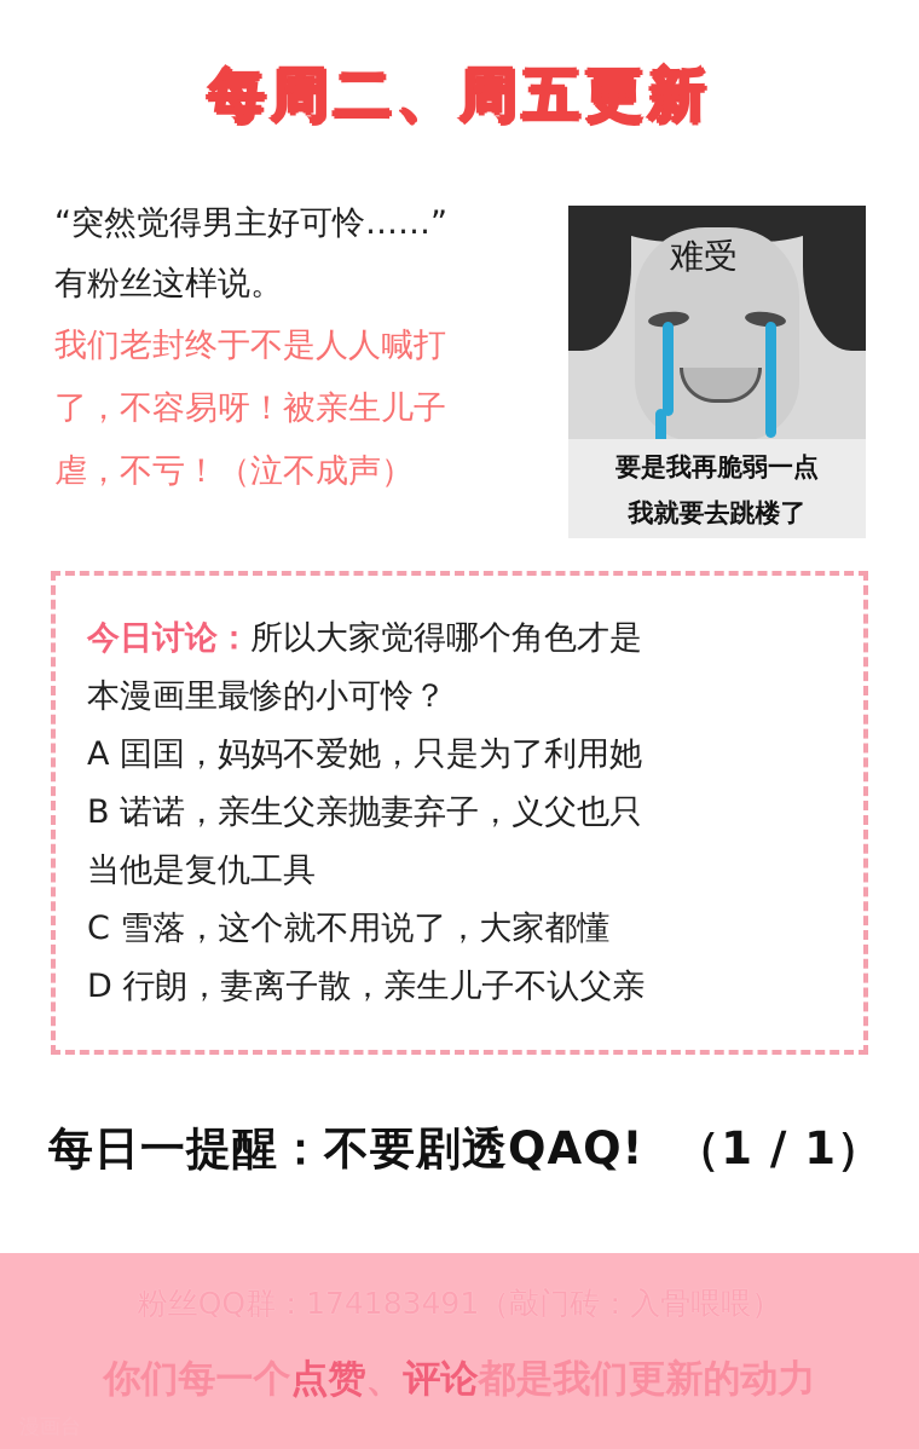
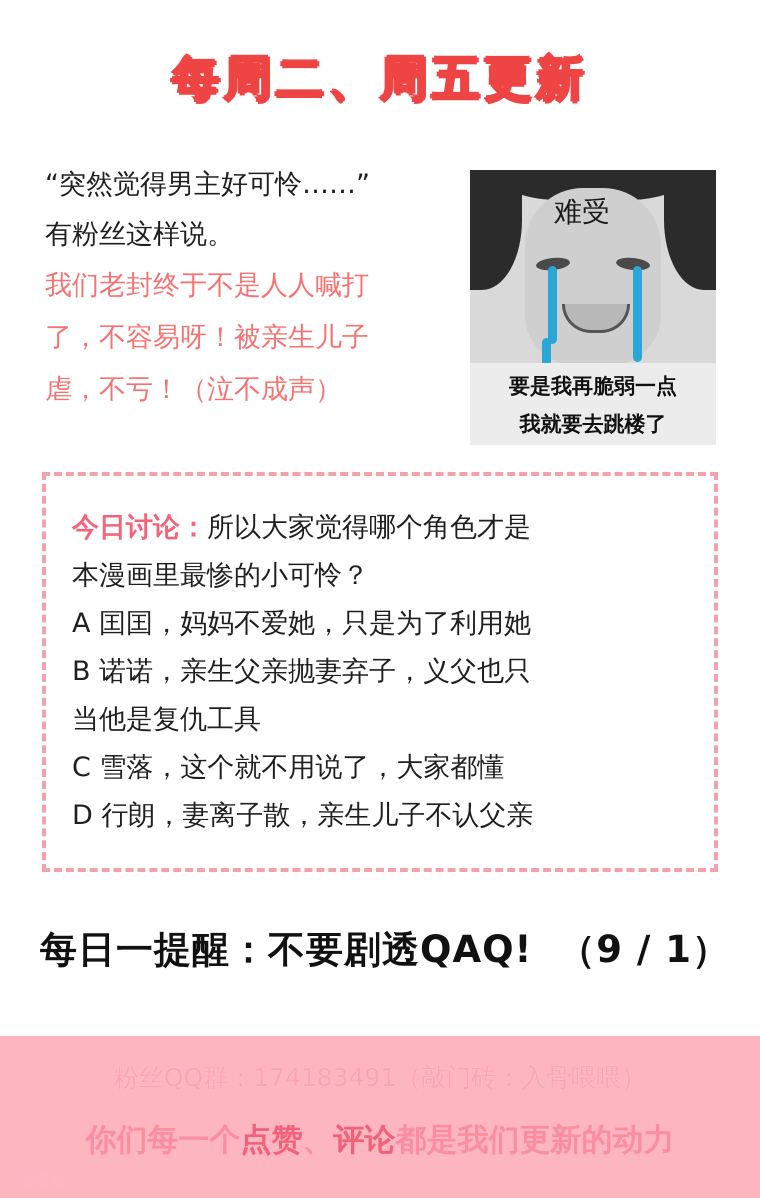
  每周二、周五更新
  “突然觉得男主好可怜……”
  有粉丝这样说。
  我们老封终于不是人人喊打
  了，不容易呀！被亲生儿子
  虐，不亏！（泣不成声）
  难受
  要是我再脆弱一点
  我就要去跳楼了
  今日讨论：所以大家觉得哪个角色才是
  本漫画里最惨的小可怜？
  A 囯囯，妈妈不爱她，只是为了利用她
  B 诺诺，亲生父亲抛妻弃子，义父也只
  当他是复仇工具
  C 雪落，这个就不用说了，大家都懂
  D 行朗，妻离子散，亲生儿子不认父亲
- （1 / 1）
+ （9 / 1）
  每日一提醒：不要剧透QAQ!
  粉丝QQ群：174183491（敲门砖：入骨喂喂）
  你们每一个点赞、评论都是我们更新的动力
